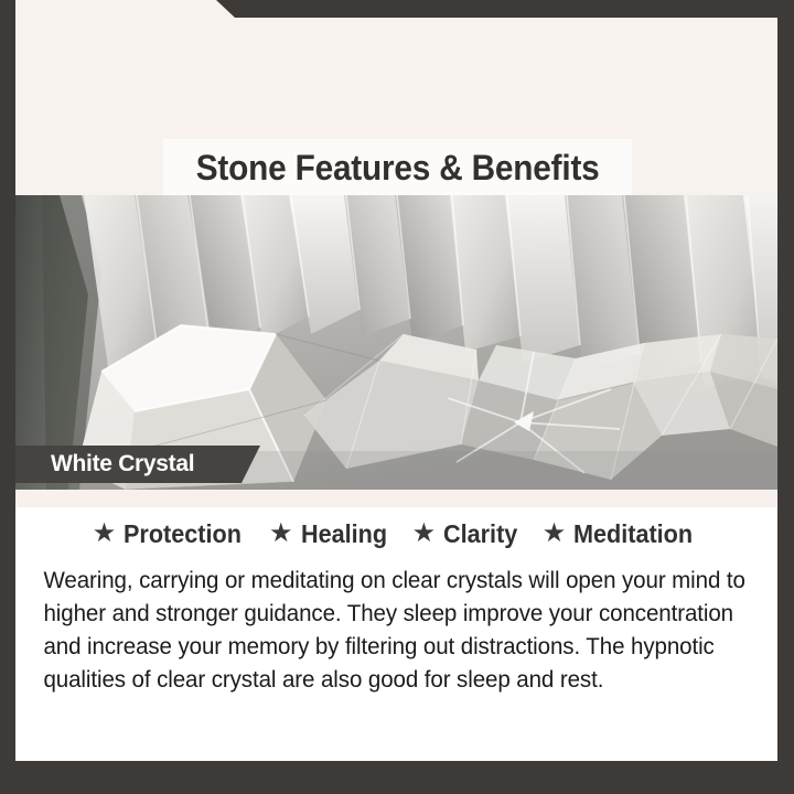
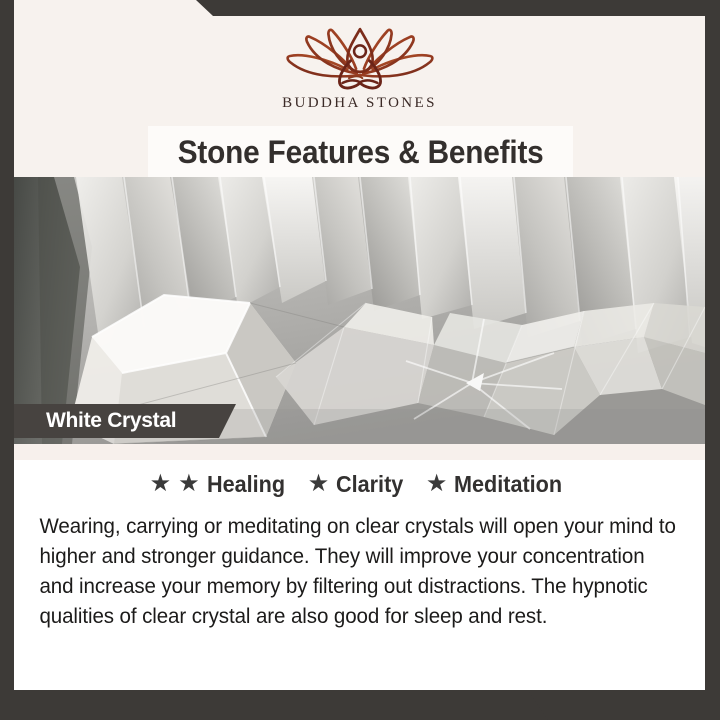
+ BUDDHA STONES
  Stone Features & Benefits
  White Crystal
  ★
- Protection
  ★
  Healing
  ★
  Clarity
  ★
  Meditation
- Wearing, carrying or meditating on clear crystals will open your mind to higher and stronger guidance. They sleep improve your concentration and increase your memory by filtering out distractions. The hypnotic qualities of clear crystal are also good for sleep and rest.
+ Wearing, carrying or meditating on clear crystals will open your mind to higher and stronger guidance. They will improve your concentration and increase your memory by filtering out distractions. The hypnotic qualities of clear crystal are also good for sleep and rest.
